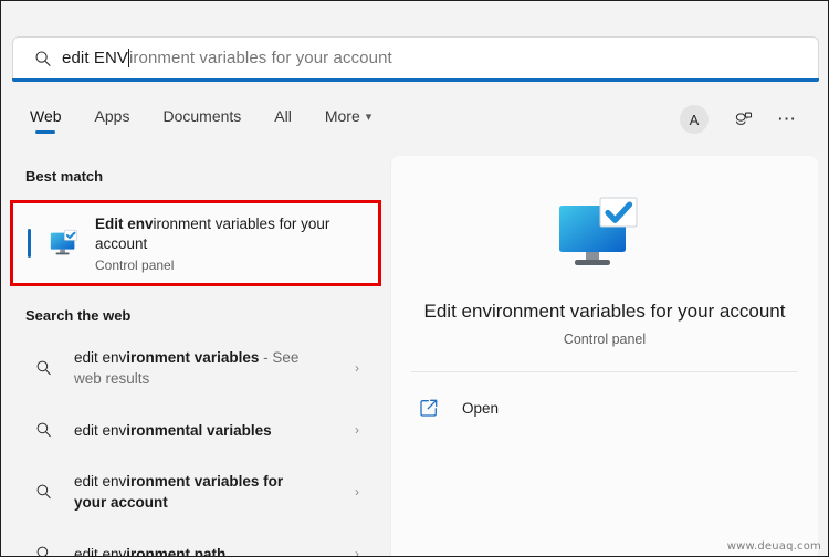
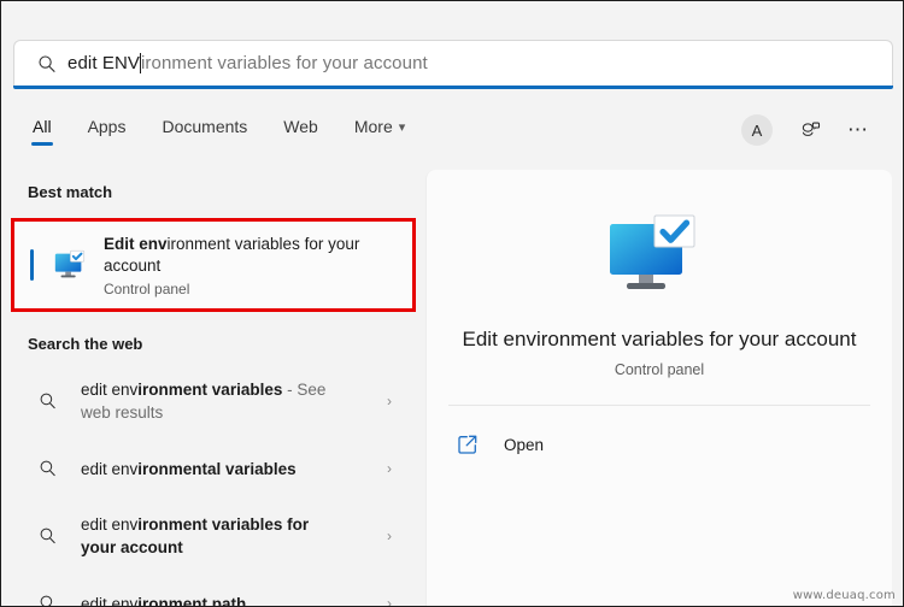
  edit ENV
  ironment variables for your account
- Web
+ All
  Apps
  Documents
- All
+ Web
  More ▾
  A
  ⋯
  Best match
  Edit environment variables for your account
  Control panel
  Search the web
  edit environment variables - See web results
  ›
  edit environmental variables
  ›
  edit environment variables for your account
  ›
  edit environment path
  ›
  Edit environment variables for your account
  Control panel
  Open
  www.deuaq.com
